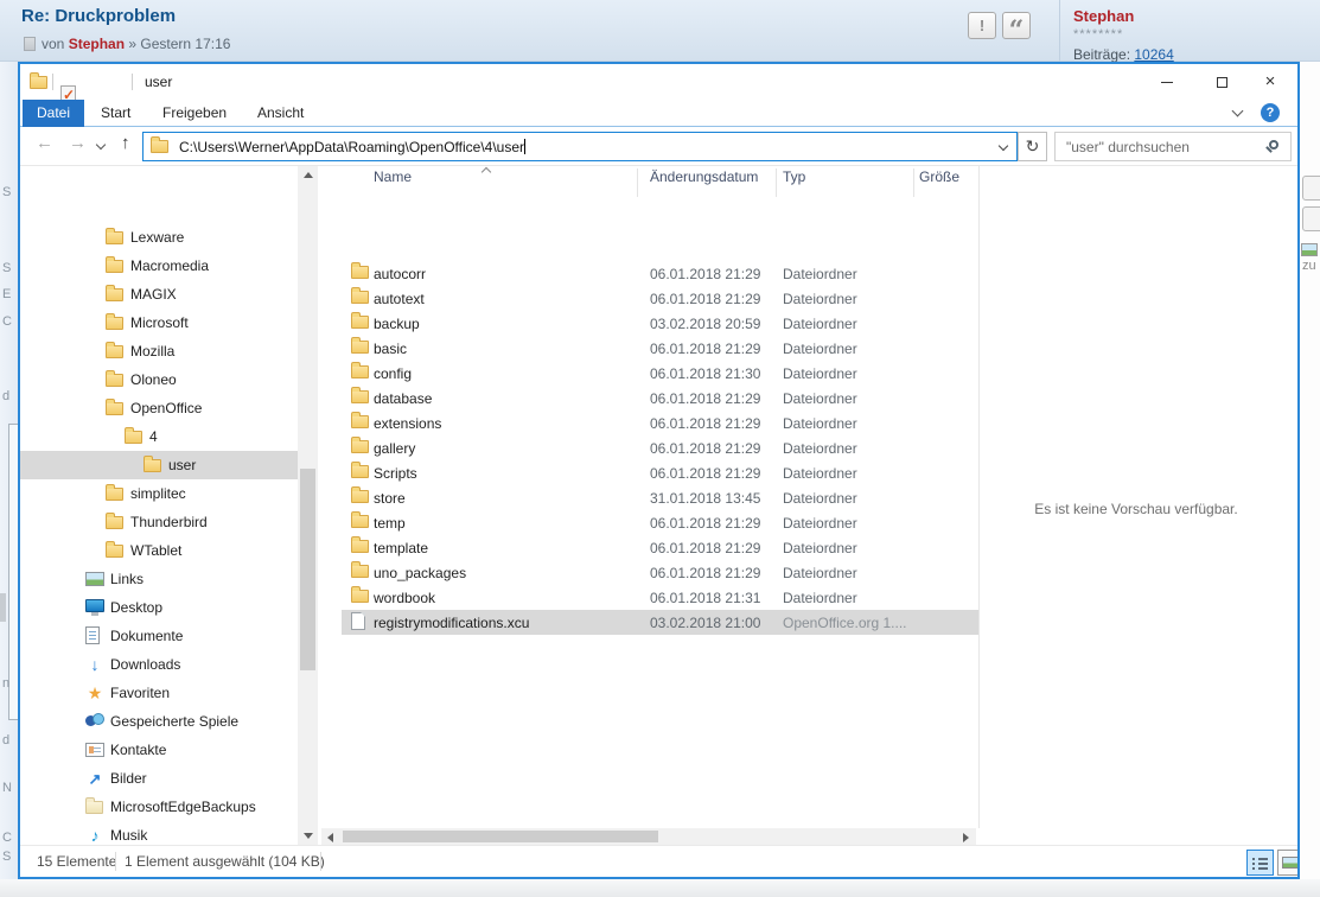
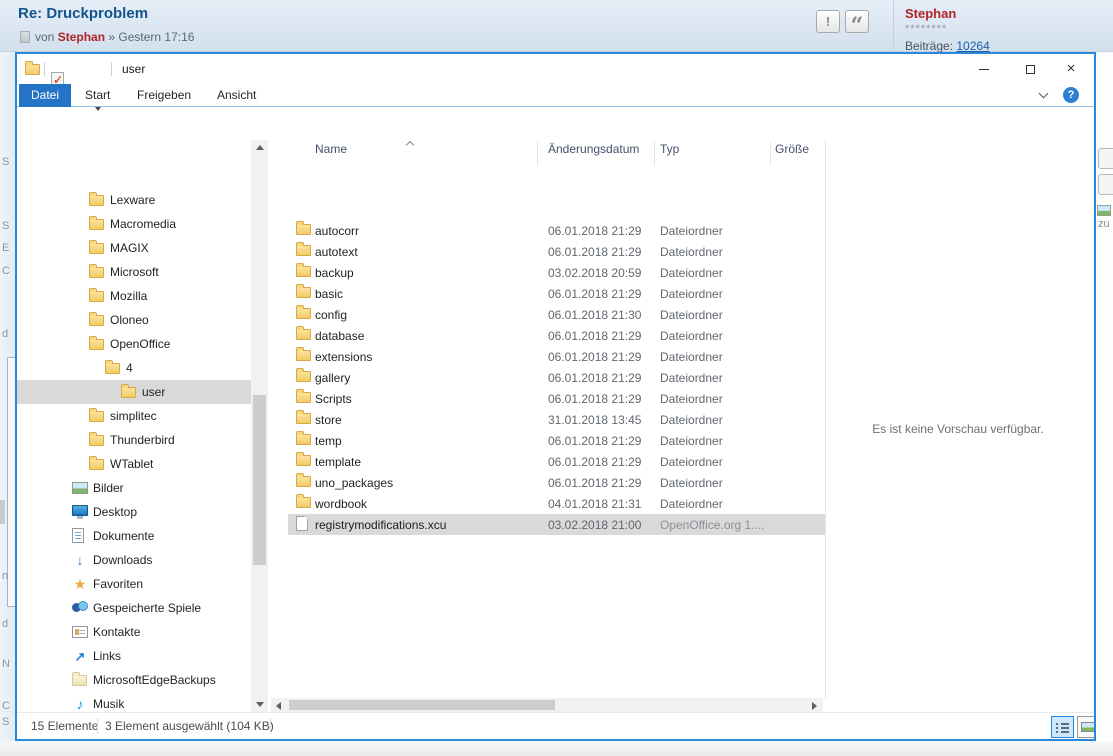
  Re: Druckproblem
  von Stephan » Gestern 17:16
  !
  “
  Stephan
  ********
  Beiträge: 10264
  S
  S
  E
  C
  d
  n
  d
  N
  C
  S
  zu
  user
  ×
  Datei
  Start
  Freigeben
  Ansicht
  ?
- ←
- →
- ↑
- C:\Users\Werner\AppData\Roaming\OpenOffice\4\user
- ↻
- "user" durchsuchen
  Lexware
  Macromedia
  MAGIX
  Microsoft
  Mozilla
  Oloneo
  OpenOffice
  4
  user
  simplitec
  Thunderbird
  WTablet
- Links
+ Bilder
  Desktop
  Dokumente
  Downloads
  Favoriten
  Gespeicherte Spiele
  Kontakte
- Bilder
+ Links
  MicrosoftEdgeBackups
  Musik
  Name
  Änderungsdatum
  Typ
  Größe
  autocorr
  06.01.2018 21:29
  Dateiordner
  autotext
  06.01.2018 21:29
  Dateiordner
  backup
  03.02.2018 20:59
  Dateiordner
  basic
  06.01.2018 21:29
  Dateiordner
  config
  06.01.2018 21:30
  Dateiordner
  database
  06.01.2018 21:29
  Dateiordner
  extensions
  06.01.2018 21:29
  Dateiordner
  gallery
  06.01.2018 21:29
  Dateiordner
  Scripts
  06.01.2018 21:29
  Dateiordner
  store
  31.01.2018 13:45
  Dateiordner
  temp
  06.01.2018 21:29
  Dateiordner
  template
  06.01.2018 21:29
  Dateiordner
  uno_packages
  06.01.2018 21:29
  Dateiordner
  wordbook
- 06.01.2018 21:31
+ 04.01.2018 21:31
  Dateiordner
  registrymodifications.xcu
  03.02.2018 21:00
  OpenOffice.org 1....
  Es ist keine Vorschau verfügbar.
  15 Elemente
- 1 Element ausgewählt (104 KB)
+ 3 Element ausgewählt (104 KB)
